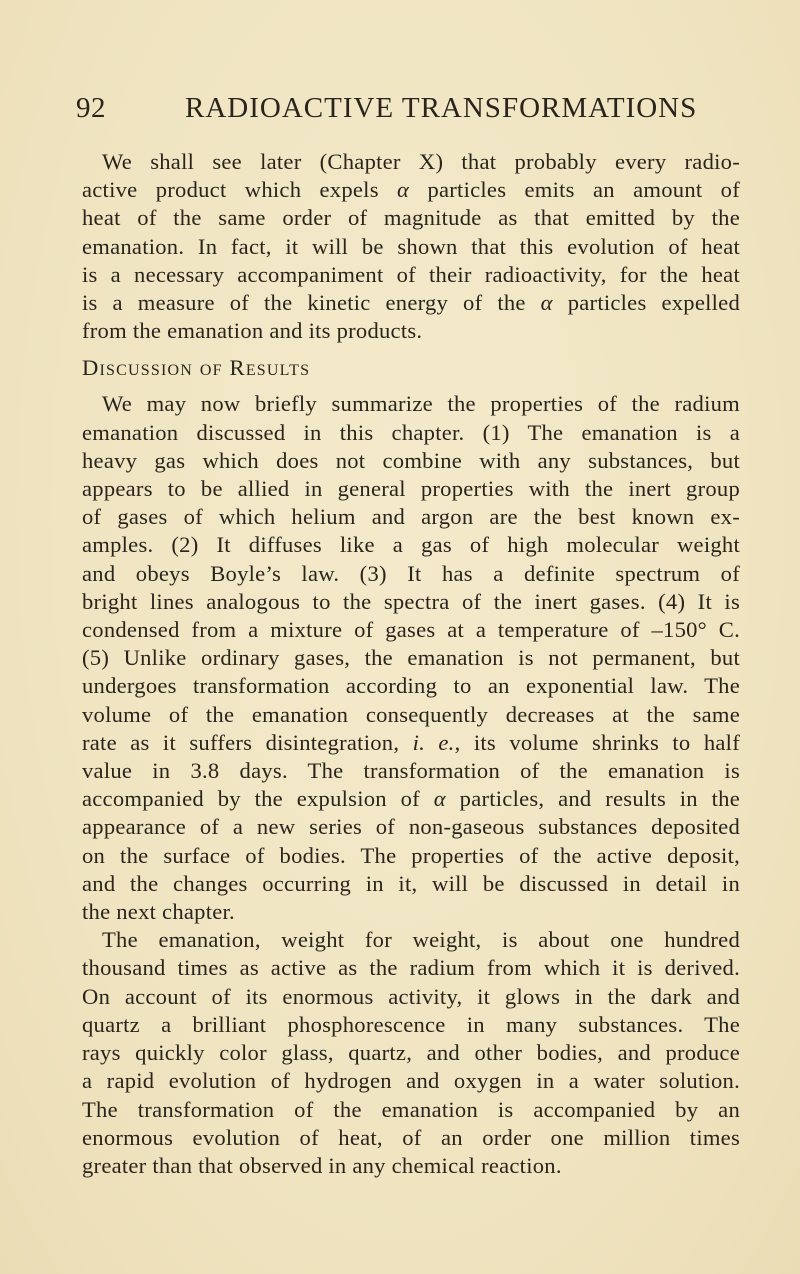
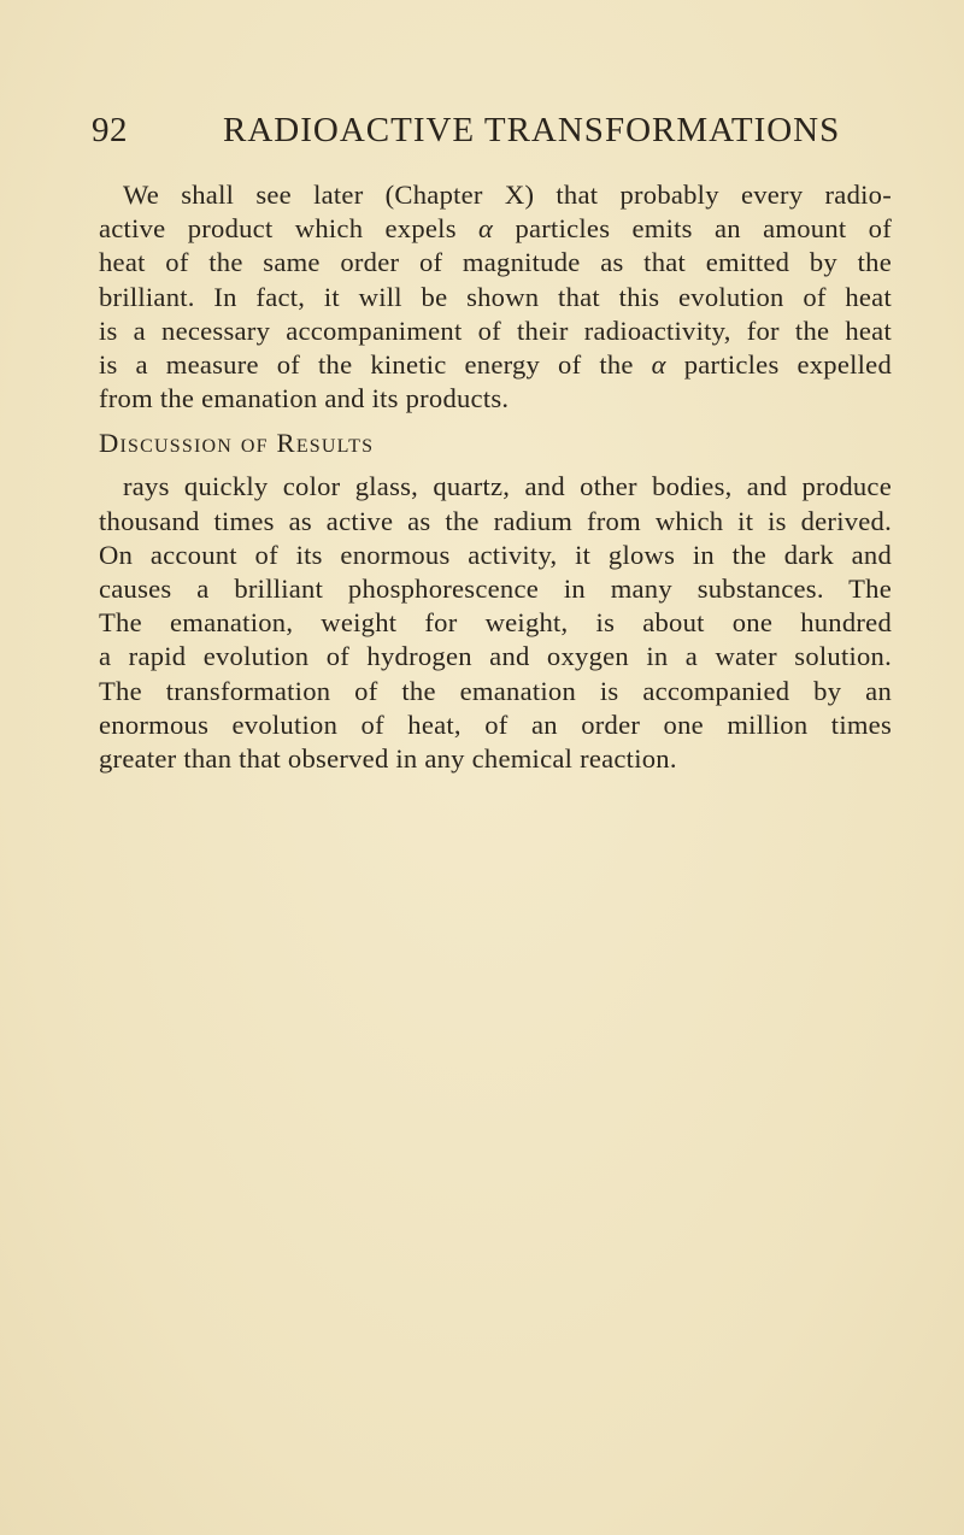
  92
  RADIOACTIVE TRANSFORMATIONS
  We shall see later (Chapter X) that probably every radio-
  active product which expels α particles emits an amount of
  heat of the same order of magnitude as that emitted by the
- emanation. In fact, it will be shown that this evolution of heat
+ brilliant. In fact, it will be shown that this evolution of heat
  is a necessary accompaniment of their radioactivity, for the heat
  is a measure of the kinetic energy of the α particles expelled
  from the emanation and its products.
  Discussion of Results
- We may now briefly summarize the properties of the radium
- emanation discussed in this chapter. (1) The emanation is a
- heavy gas which does not combine with any substances, but
- appears to be allied in general properties with the inert group
- of gases of which helium and argon are the best known ex-
- amples. (2) It diffuses like a gas of high molecular weight
- and obeys Boyle’s law. (3) It has a definite spectrum of
- bright lines analogous to the spectra of the inert gases. (4) It is
- condensed from a mixture of gases at a temperature of –150° C.
- (5) Unlike ordinary gases, the emanation is not permanent, but
- undergoes transformation according to an exponential law. The
- volume of the emanation consequently decreases at the same
- rate as it suffers disintegration, i. e., its volume shrinks to half
- value in 3.8 days. The transformation of the emanation is
- accompanied by the expulsion of α particles, and results in the
- appearance of a new series of non-gaseous substances deposited
- on the surface of bodies. The properties of the active deposit,
- and the changes occurring in it, will be discussed in detail in
- the next chapter.
- The emanation, weight for weight, is about one hundred
+ rays quickly color glass, quartz, and other bodies, and produce
  thousand times as active as the radium from which it is derived.
  On account of its enormous activity, it glows in the dark and
- quartz a brilliant phosphorescence in many substances. The
+ causes a brilliant phosphorescence in many substances. The
- rays quickly color glass, quartz, and other bodies, and produce
+ The emanation, weight for weight, is about one hundred
  a rapid evolution of hydrogen and oxygen in a water solution.
  The transformation of the emanation is accompanied by an
  enormous evolution of heat, of an order one million times
  greater than that observed in any chemical reaction.
